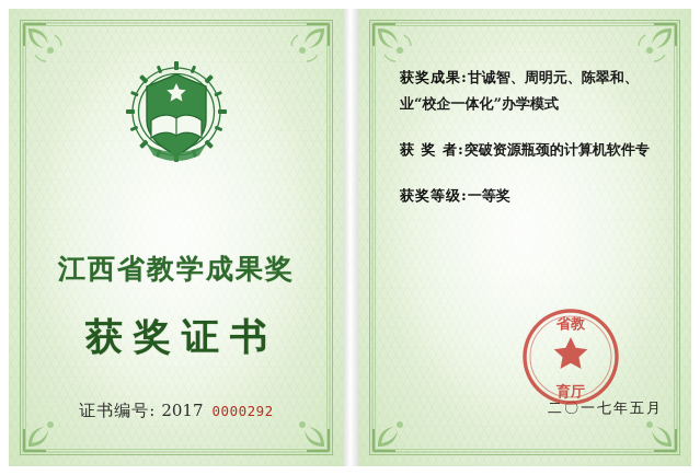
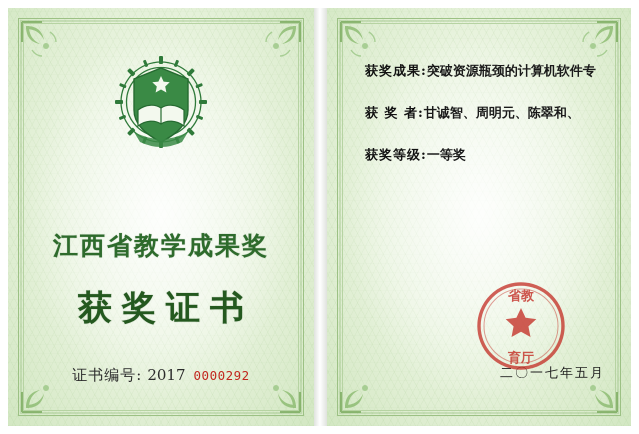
  江西省教学成果奖
  获奖证书
  证书编号: 2017 0000292
- 获奖成果:甘诚智、周明元、陈翠和、
+ 获奖成果:突破资源瓶颈的计算机软件专
- 业“校企一体化”办学模式
- 获 奖 者:突破资源瓶颈的计算机软件专
+ 获 奖 者:甘诚智、周明元、陈翠和、
  获奖等级:一等奖
  二〇一七年五月
  省教
  育厅
